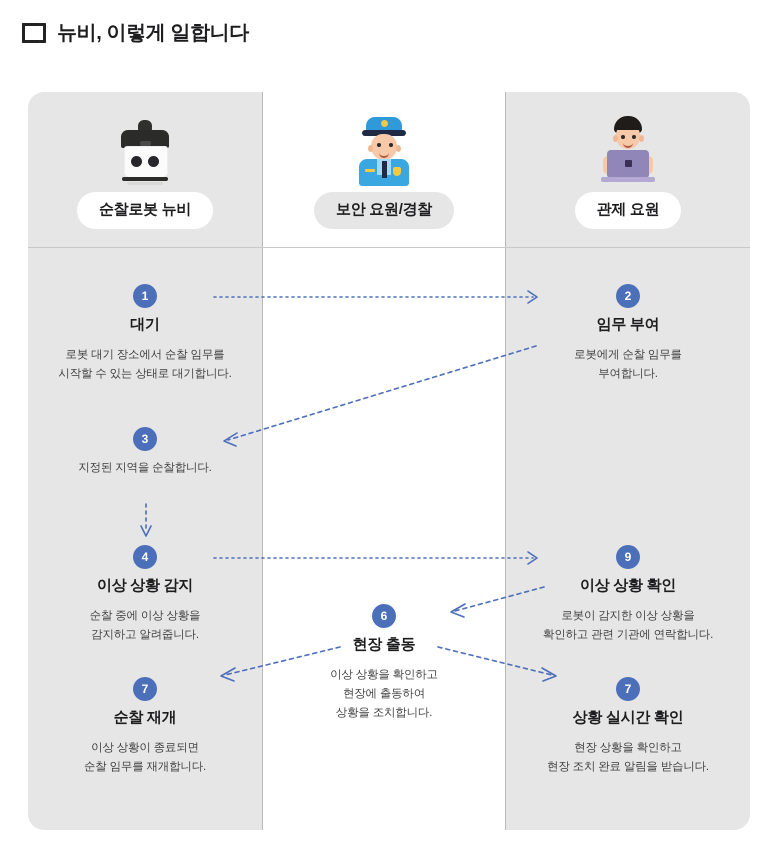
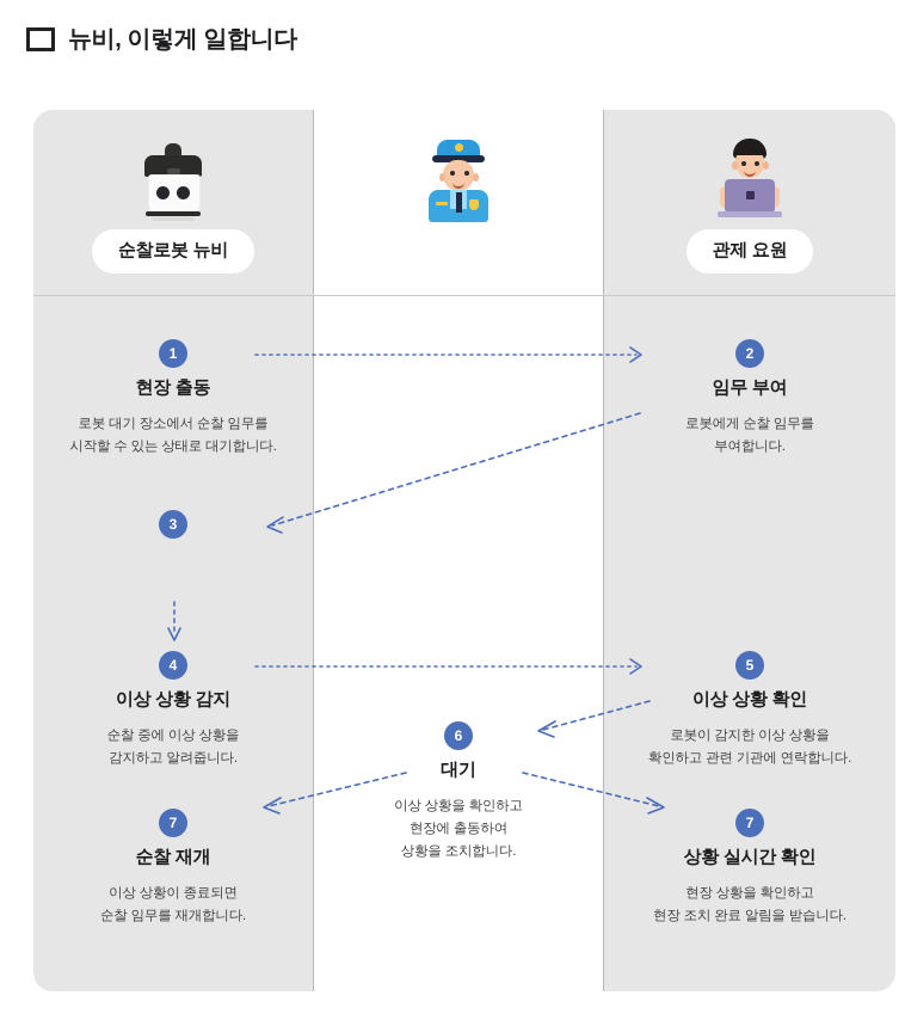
  뉴비, 이렇게 일합니다
  순찰로봇 뉴비
- 보안 요원/경찰
  관제 요원
  1
- 대기
+ 현장 출동
  로봇 대기 장소에서 순찰 임무를
  시작할 수 있는 상태로 대기합니다.
  2
  임무 부여
  로봇에게 순찰 임무를
  부여합니다.
  3
- 지정된 지역을 순찰합니다.
  4
  이상 상황 감지
  순찰 중에 이상 상황을
  감지하고 알려줍니다.
- 9
+ 5
  이상 상황 확인
  로봇이 감지한 이상 상황을
  확인하고 관련 기관에 연락합니다.
  6
- 현장 출동
+ 대기
  이상 상황을 확인하고
  현장에 출동하여
  상황을 조치합니다.
  7
  순찰 재개
  이상 상황이 종료되면
  순찰 임무를 재개합니다.
  7
  상황 실시간 확인
  현장 상황을 확인하고
  현장 조치 완료 알림을 받습니다.
